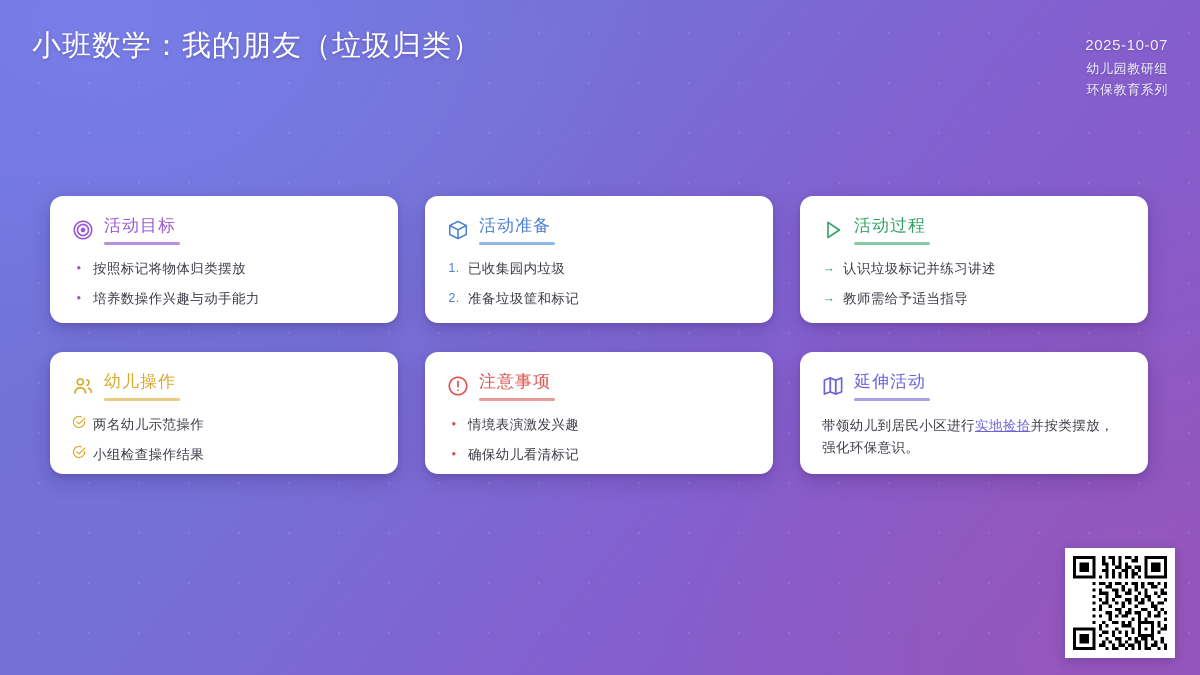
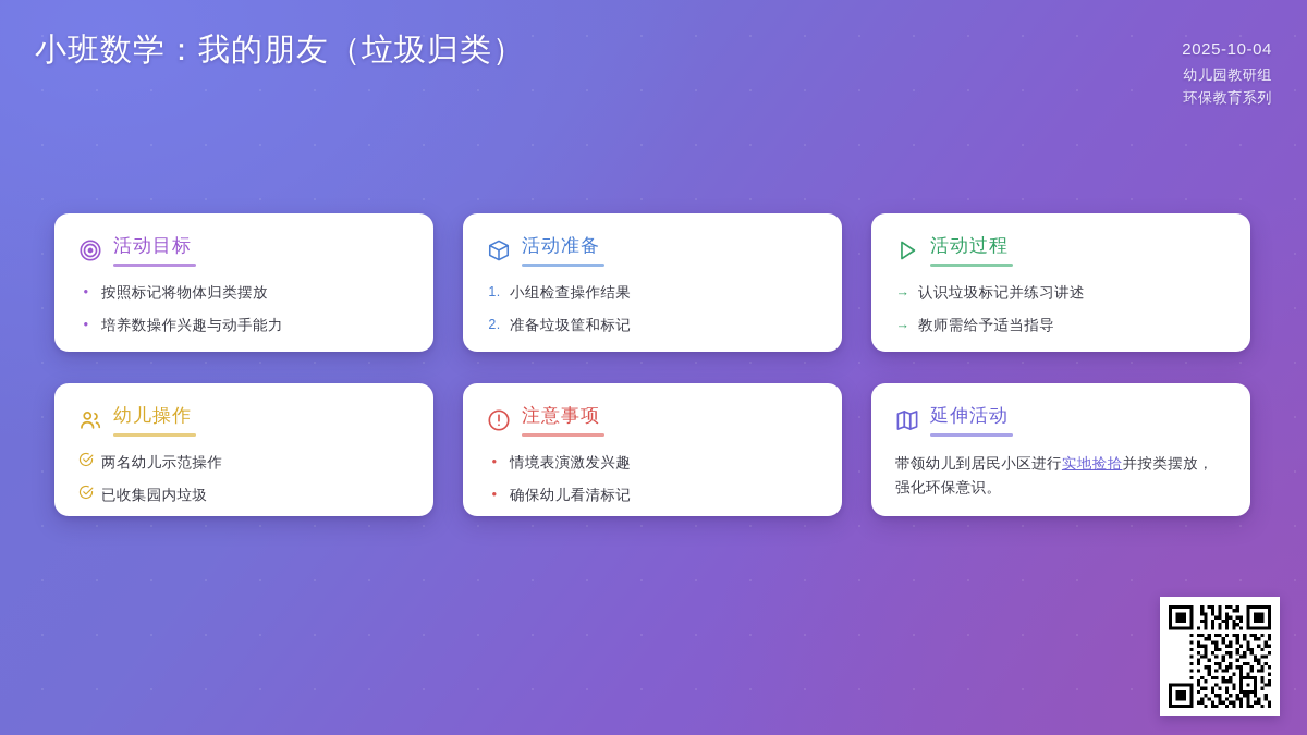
  小班数学：我的朋友（垃圾归类）
- 2025-10-07
+ 2025-10-04
  幼儿园教研组
  环保教育系列
  活动目标
  •
  按照标记将物体归类摆放
  •
  培养数操作兴趣与动手能力
  活动准备
  1.
- 已收集园内垃圾
+ 小组检查操作结果
  2.
  准备垃圾筐和标记
  活动过程
  →
  认识垃圾标记并练习讲述
  →
  教师需给予适当指导
  幼儿操作
  两名幼儿示范操作
- 小组检查操作结果
+ 已收集园内垃圾
  注意事项
  •
  情境表演激发兴趣
  •
  确保幼儿看清标记
  延伸活动
  带领幼儿到居民小区进行实地捡拾并按类摆放，强化环保意识。
